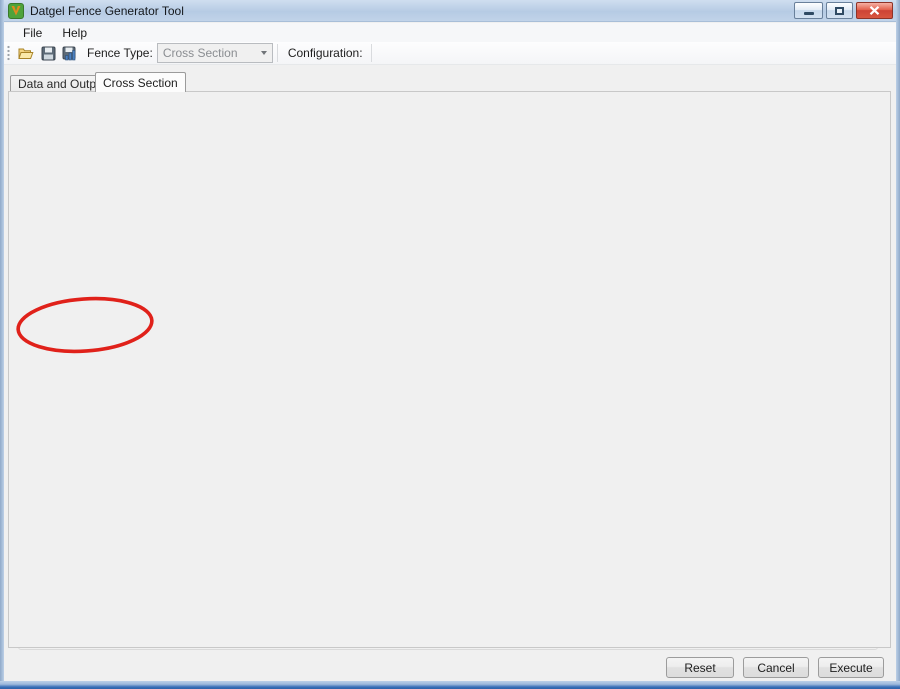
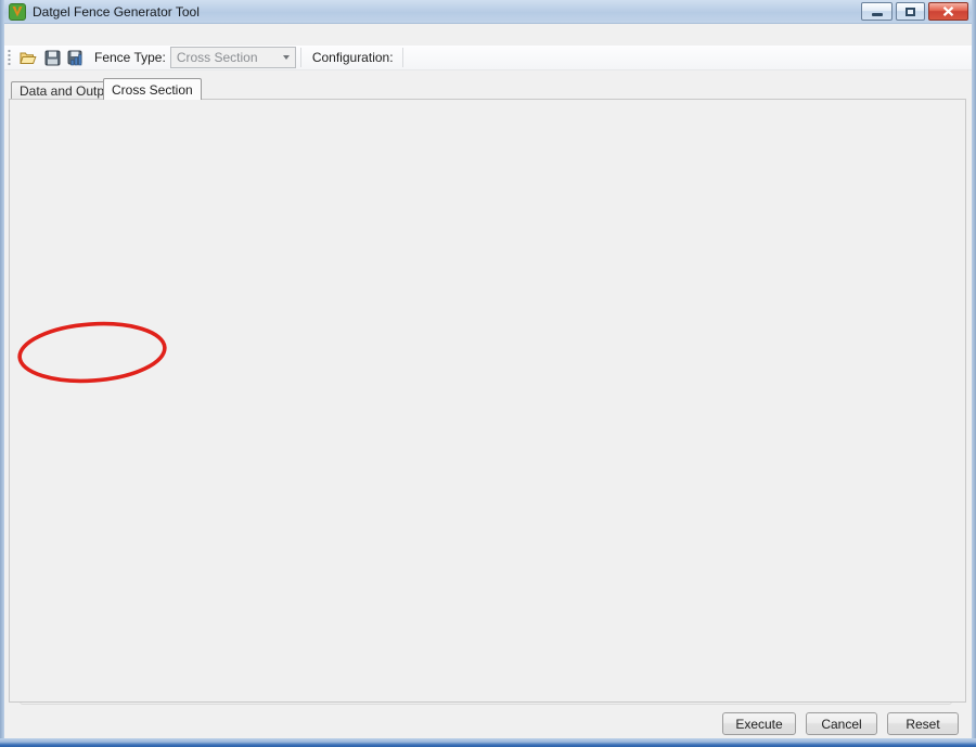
  Datgel Fence Generator Tool
- File
- Help
  Fence Type:
  Cross Section
  Configuration:
  Data and Outp
  Cross Section
- Reset
+ Execute
  Cancel
- Execute
+ Reset
